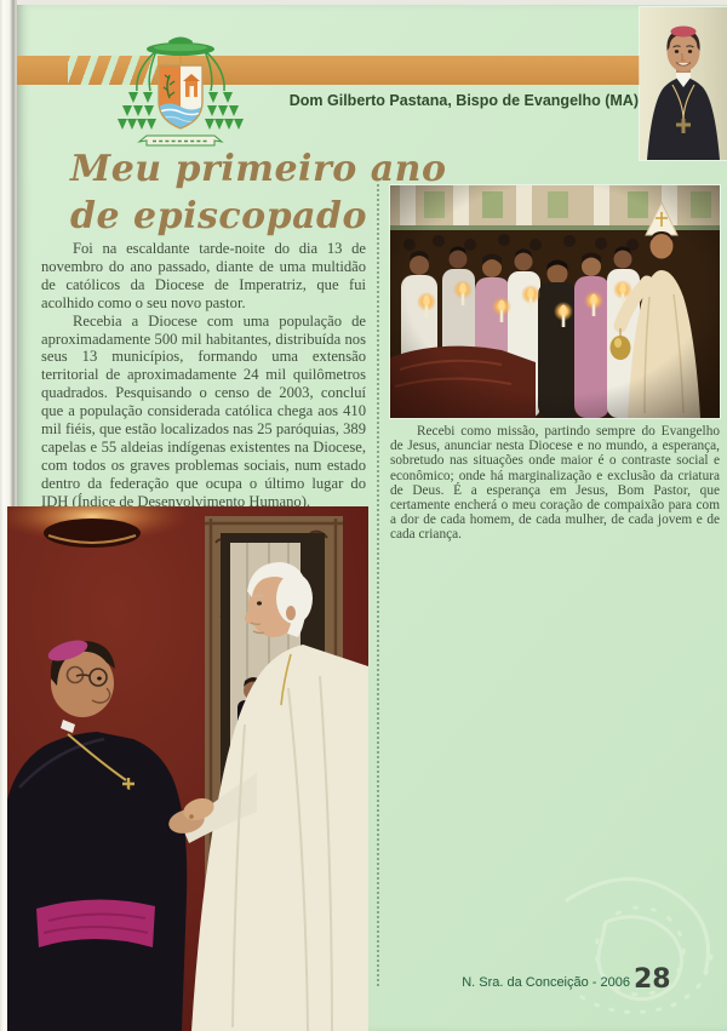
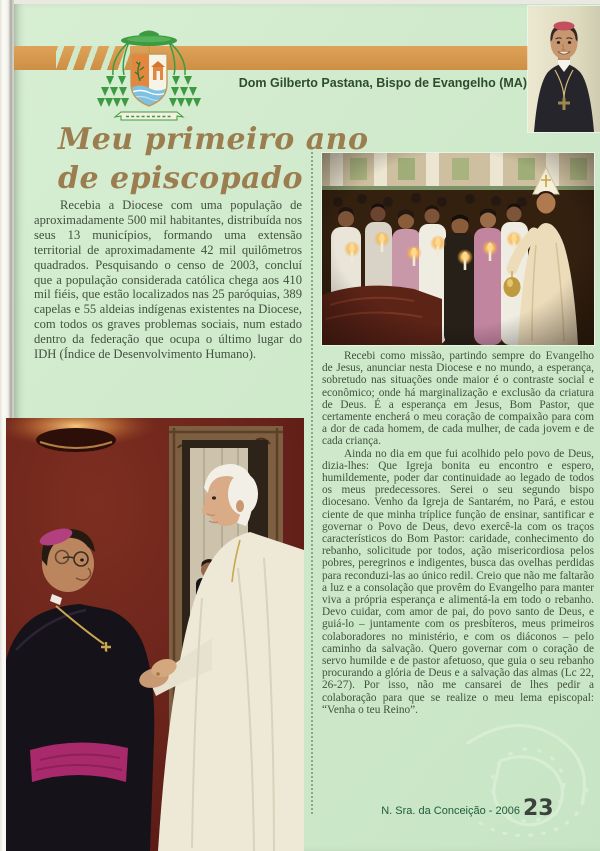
  Dom Gilberto Pastana, Bispo de Evangelho (MA)
  Meu primeiro ano
  de episcopado
- Foi na escaldante tarde-noite do dia 13 de novembro do ano passado, diante de uma multidão de católicos da Diocese de Imperatriz, que fui acolhido como o seu novo pastor.
- Recebia a Diocese com uma população de aproximadamente 500 mil habitantes, distribuída nos seus 13 municípios, formando uma extensão territorial de aproximadamente 24 mil quilômetros quadrados. Pesquisando o censo de 2003, concluí que a população considerada católica chega aos 410 mil fiéis, que estão localizados nas 25 paróquias, 389 capelas e 55 aldeias indígenas existentes na Diocese, com todos os graves problemas sociais, num estado dentro da federação que ocupa o último lugar do IDH (Índice de Desenvolvimento Humano).
+ Recebia a Diocese com uma população de aproximadamente 500 mil habitantes, distribuída nos seus 13 municípios, formando uma extensão territorial de aproximadamente 42 mil quilômetros quadrados. Pesquisando o censo de 2003, concluí que a população considerada católica chega aos 410 mil fiéis, que estão localizados nas 25 paróquias, 389 capelas e 55 aldeias indígenas existentes na Diocese, com todos os graves problemas sociais, num estado dentro da federação que ocupa o último lugar do IDH (Índice de Desenvolvimento Humano).
  Recebi como missão, partindo sempre do Evangelho de Jesus, anunciar nesta Diocese e no mundo, a esperança, sobretudo nas situações onde maior é o contraste social e econômico; onde há marginalização e exclusão da criatura de Deus. É a esperança em Jesus, Bom Pastor, que certamente encherá o meu coração de compaixão para com a dor de cada homem, de cada mulher, de cada jovem e de cada criança.
+ Ainda no dia em que fui acolhido pelo povo de Deus, dizia-lhes: Que Igreja bonita eu encontro e espero, humildemente, poder dar continuidade ao legado de todos os meus predecessores. Serei o seu segundo bispo diocesano. Venho da Igreja de Santarém, no Pará, e estou ciente de que minha tríplice função de ensinar, santificar e governar o Povo de Deus, devo exercê-la com os traços característicos do Bom Pastor: caridade, conhecimento do rebanho, solicitude por todos, ação misericordiosa pelos pobres, peregrinos e indigentes, busca das ovelhas perdidas para reconduzi-las ao único redil. Creio que não me faltarão a luz e a consolação que provêm do Evangelho para manter viva a própria esperança e alimentá-la em todo o rebanho. Devo cuidar, com amor de pai, do povo santo de Deus, e guiá-lo – juntamente com os presbíteros, meus primeiros colaboradores no ministério, e com os diáconos – pelo caminho da salvação. Quero governar com o coração de servo humilde e de pastor afetuoso, que guia o seu rebanho procurando a glória de Deus e a salvação das almas (Lc 22, 26-27). Por isso, não me cansarei de lhes pedir a colaboração para que se realize o meu lema episcopal: “Venha o teu Reino”.
  N. Sra. da Conceição - 2006
- 28
+ 23
